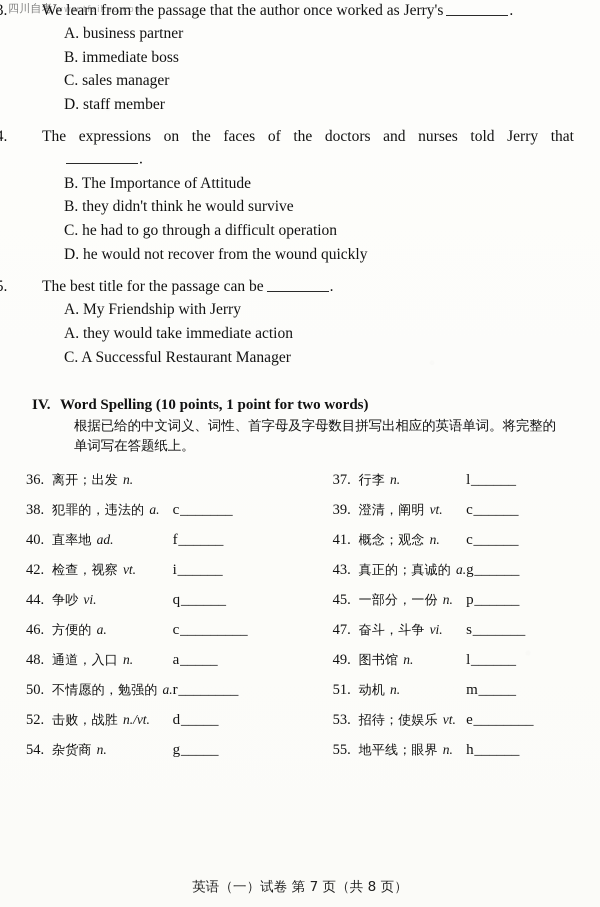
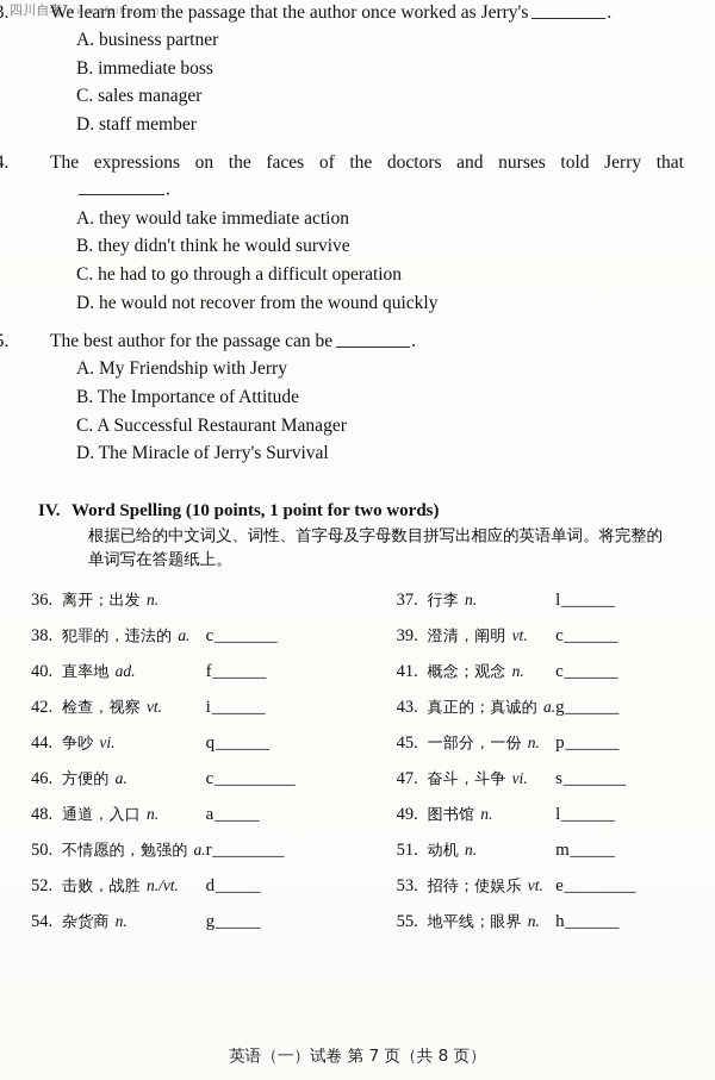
  四川自考 www.tfzikao.com
  . We learn from the passage that the author once worked as Jerry's .
  A. business partner
  B. immediate boss
  C. sales manager
  D. staff member
  . The expressions on the faces of the doctors and nurses told Jerry that
  .
- B. The Importance of Attitude
+ A. they would take immediate action
  B. they didn't think he would survive
  C. he had to go through a difficult operation
  D. he would not recover from the wound quickly
- . The best title for the passage can be .
+ . The best author for the passage can be .
  A. My Friendship with Jerry
- A. they would take immediate action
+ B. The Importance of Attitude
  C. A Successful Restaurant Manager
+ D. The Miracle of Jerry's Survival
  IV.
  Word Spelling (10 points, 1 point for two words)
  根据已给的中文词义、词性、首字母及字母数目拼写出相应的英语单词。将完整的
  单词写在答题纸上。
  36.
  离开；出发
  n.
  37.
  行李
  n.
  l______
  38.
  犯罪的，违法的
  a.
  c_______
  39.
  澄清，阐明
  vt.
  c______
  40.
  直率地
  ad.
  f______
  41.
  概念；观念
  n.
  c______
  42.
  检查，视察
  vt.
  i______
  43.
  真正的；真诚的
  a.
  g______
  44.
  争吵
  vi.
  q______
  45.
  一部分，一份
  n.
  p______
  46.
  方便的
  a.
  c_________
  47.
  奋斗，斗争
  vi.
  s_______
  48.
  通道，入口
  n.
  a_____
  49.
  图书馆
  n.
  l______
  50.
  不情愿的，勉强的
  a.
  r________
  51.
  动机
  n.
  m_____
  52.
  击败，战胜
  n./vt.
  d_____
  53.
  招待；使娱乐
  vt.
  e________
  54.
  杂货商
  n.
  g_____
  55.
  地平线；眼界
  n.
  h______
  英语（一）试卷 第 7 页（共 8 页）
